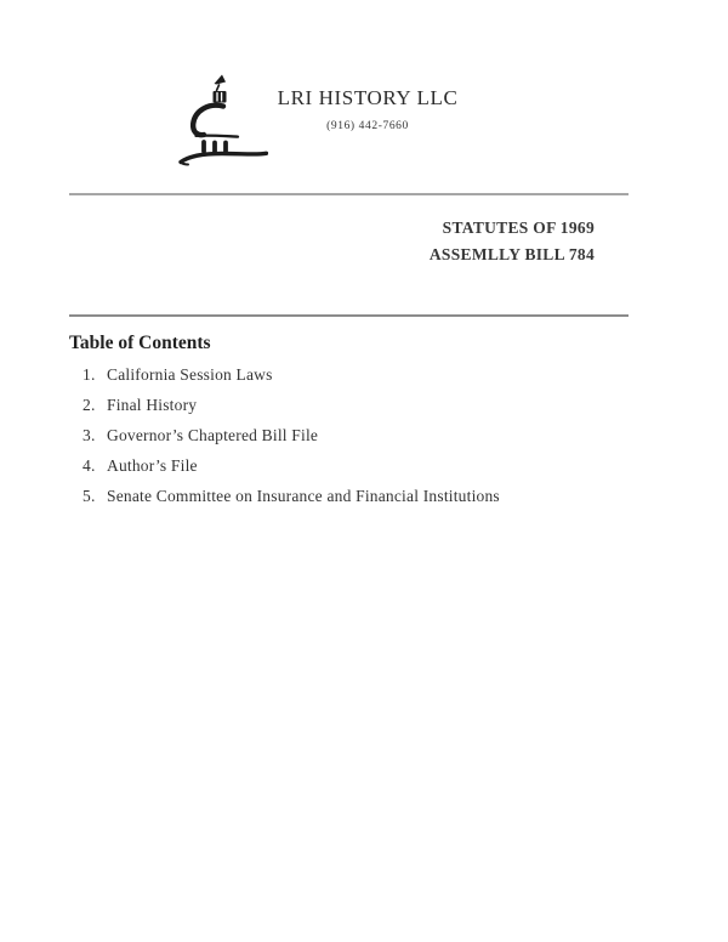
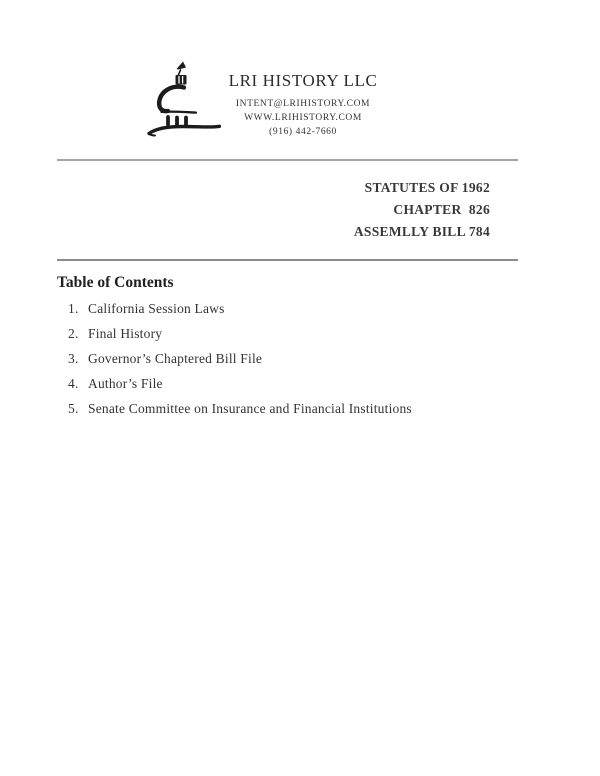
  LRI HISTORY LLC
+ INTENT@LRIHISTORY.COM
+ WWW.LRIHISTORY.COM
  (916) 442-7660
- STATUTES OF 1969
+ STATUTES OF 1962
+ CHAPTER 826
  ASSEMLLY BILL 784
  Table of Contents
  1.
  California Session Laws
  2.
  Final History
  3.
  Governor’s Chaptered Bill File
  4.
  Author’s File
  5.
  Senate Committee on Insurance and Financial Institutions
